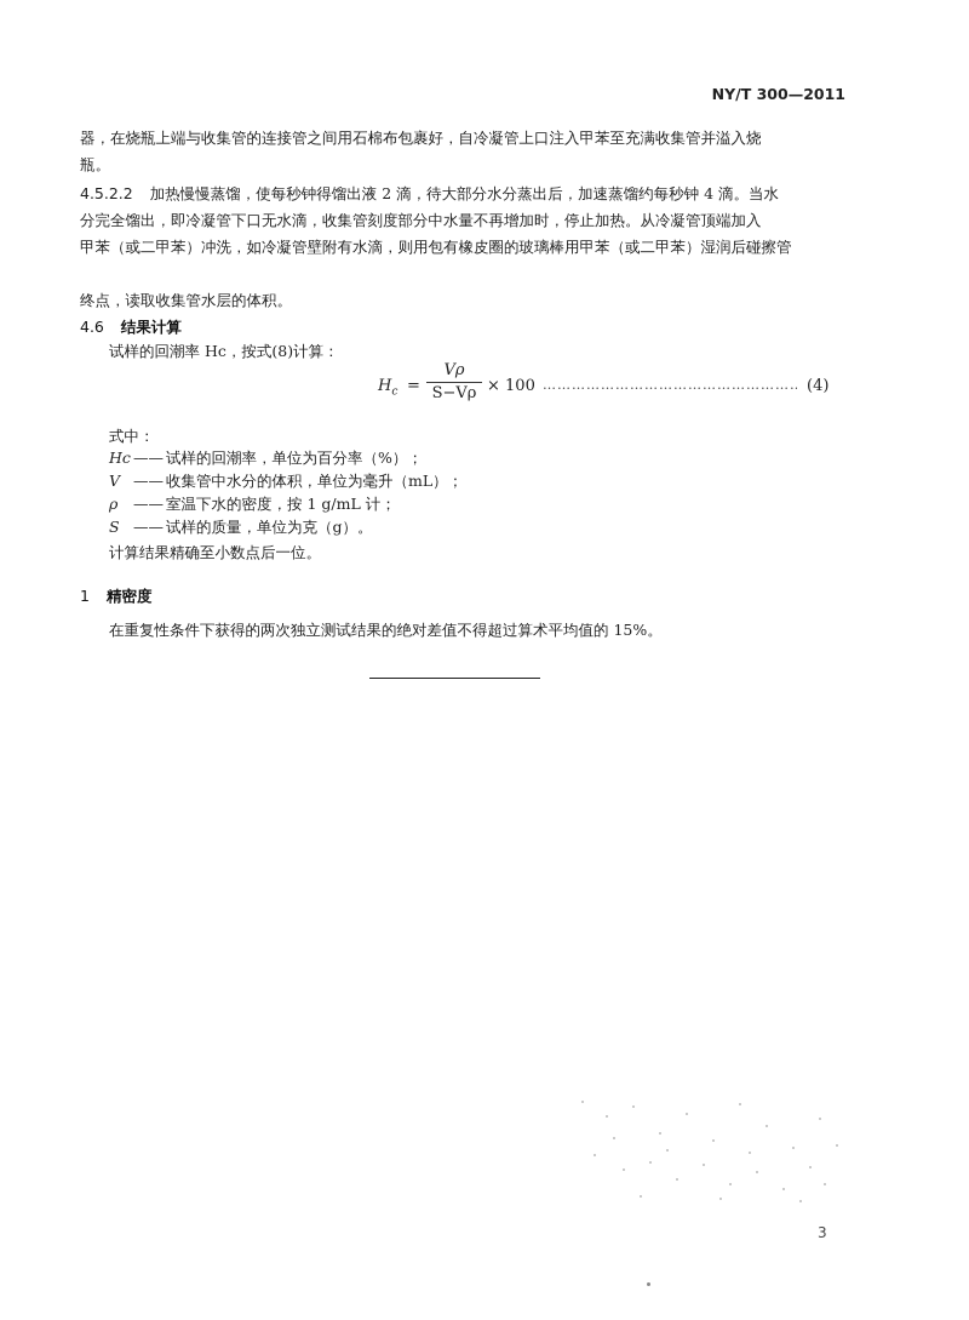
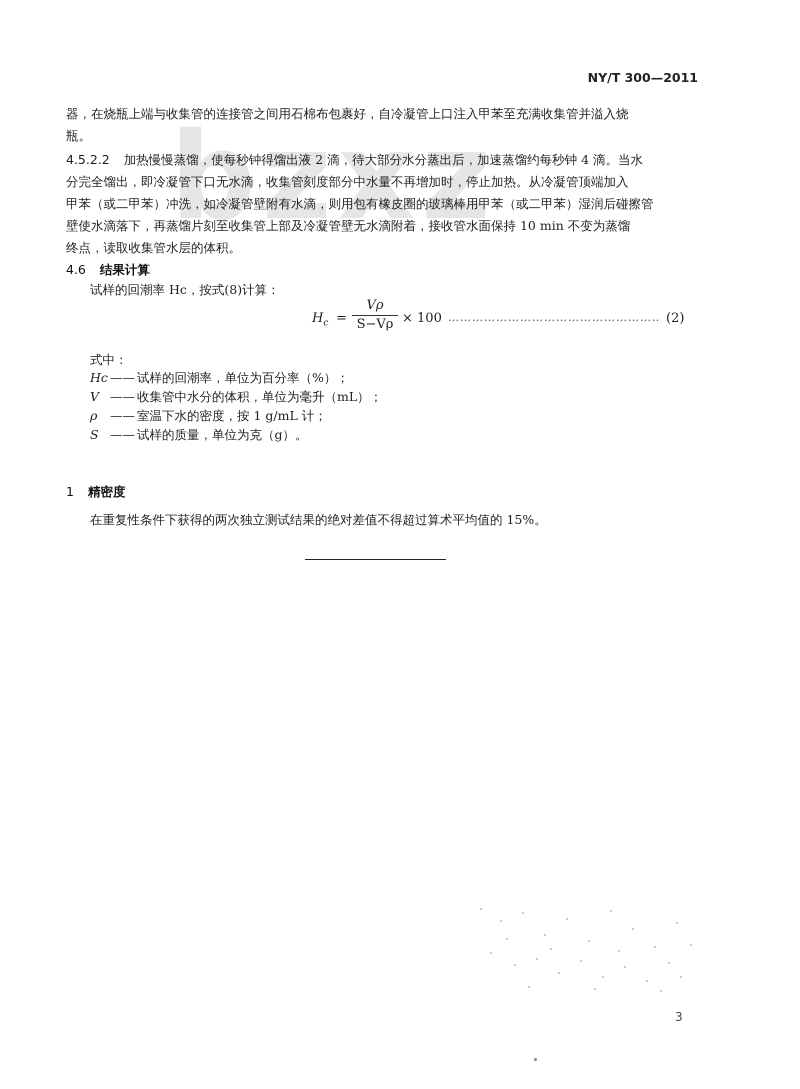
+ bzxz
  NY/T 300—2011
  器，在烧瓶上端与收集管的连接管之间用石棉布包裹好，自冷凝管上口注入甲苯至充满收集管并溢入烧
  瓶。
  4.5.2.2 加热慢慢蒸馏，使每秒钟得馏出液 2 滴，待大部分水分蒸出后，加速蒸馏约每秒钟 4 滴。当水
  分完全馏出，即冷凝管下口无水滴，收集管刻度部分中水量不再增加时，停止加热。从冷凝管顶端加入
  甲苯（或二甲苯）冲洗，如冷凝管壁附有水滴，则用包有橡皮圈的玻璃棒用甲苯（或二甲苯）湿润后碰擦管
+ 壁使水滴落下，再蒸馏片刻至收集管上部及冷凝管壁无水滴附着，接收管水面保持 10 min 不变为蒸馏
  终点，读取收集管水层的体积。
  4.6 结果计算
  试样的回潮率 Hc，按式(8)计算：
  Hc
  =
  Vρ
  S−Vρ
  × 100
- (4)
+ (2)
  式中：
  Hc —— 试样的回潮率，单位为百分率（%）；
  V —— 收集管中水分的体积，单位为毫升（mL）；
  ρ —— 室温下水的密度，按 1 g/mL 计；
  S —— 试样的质量，单位为克（g）。
- 计算结果精确至小数点后一位。
  1 精密度
  在重复性条件下获得的两次独立测试结果的绝对差值不得超过算术平均值的 15%。
  3
